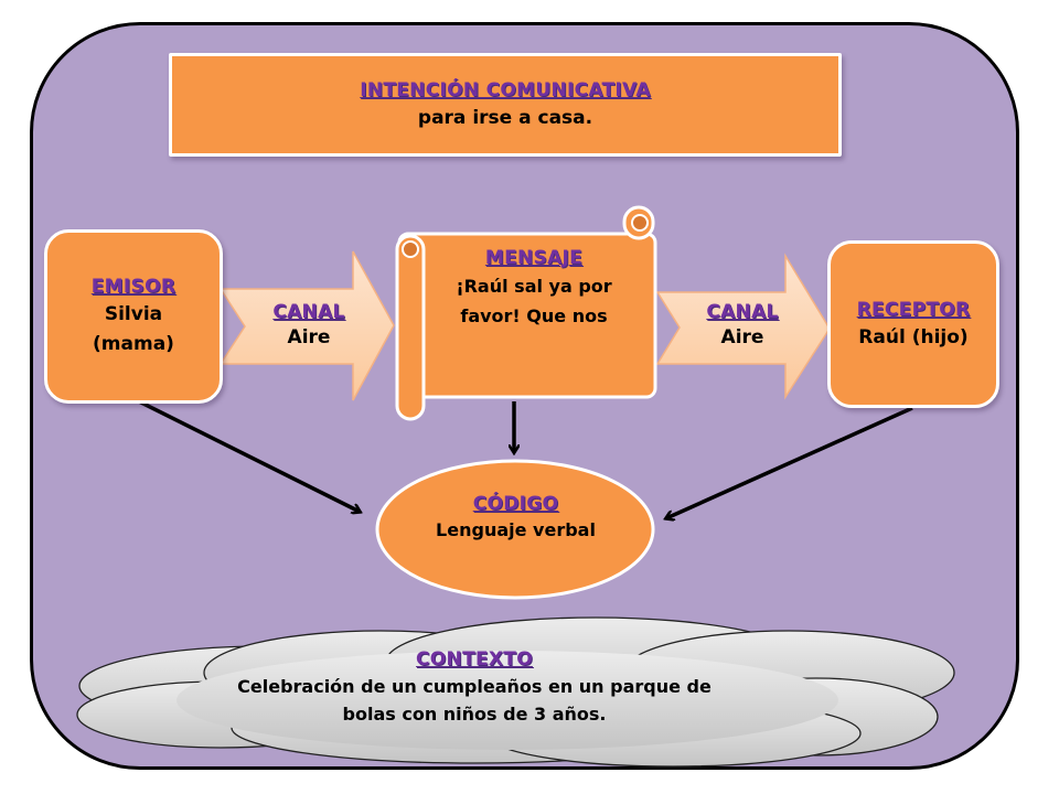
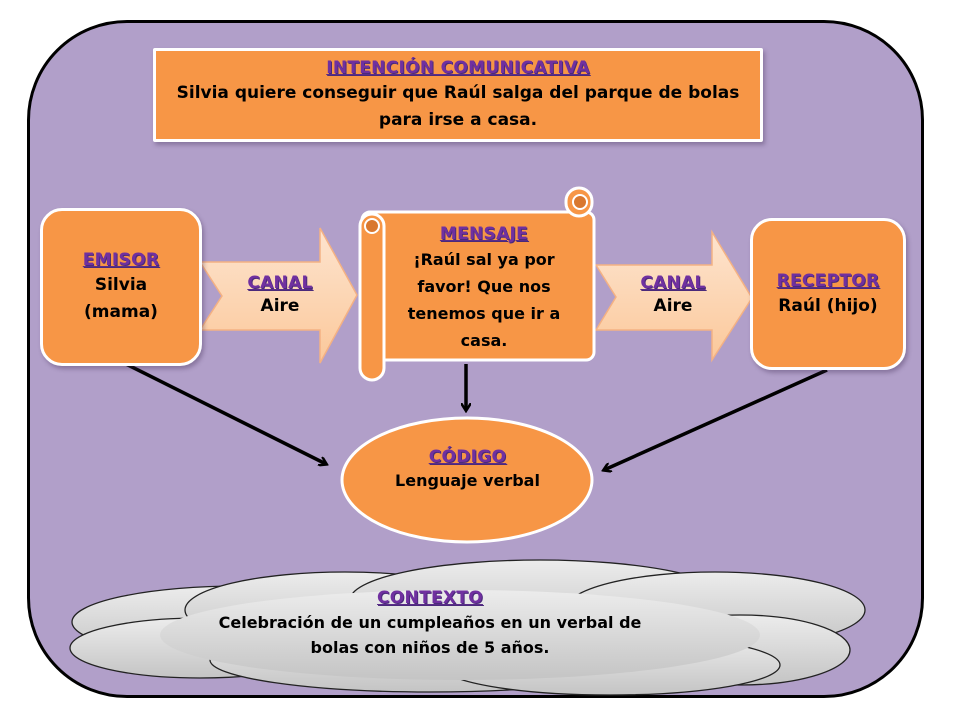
  INTENCIÓN COMUNICATIVA
+ Silvia quiere conseguir que Raúl salga del parque de bolas
  para irse a casa.
  EMISOR
  Silvia
  (mama)
  CANAL
  Aire
  MENSAJE
  ¡Raúl sal ya por
  favor! Que nos
+ tenemos que ir a
+ casa.
  CANAL
  Aire
  RECEPTOR
  Raúl (hijo)
  CÓDIGO
  Lenguaje verbal
  CONTEXTO
- Celebración de un cumpleaños en un parque de
+ Celebración de un cumpleaños en un verbal de
- bolas con niños de 3 años.
+ bolas con niños de 5 años.
